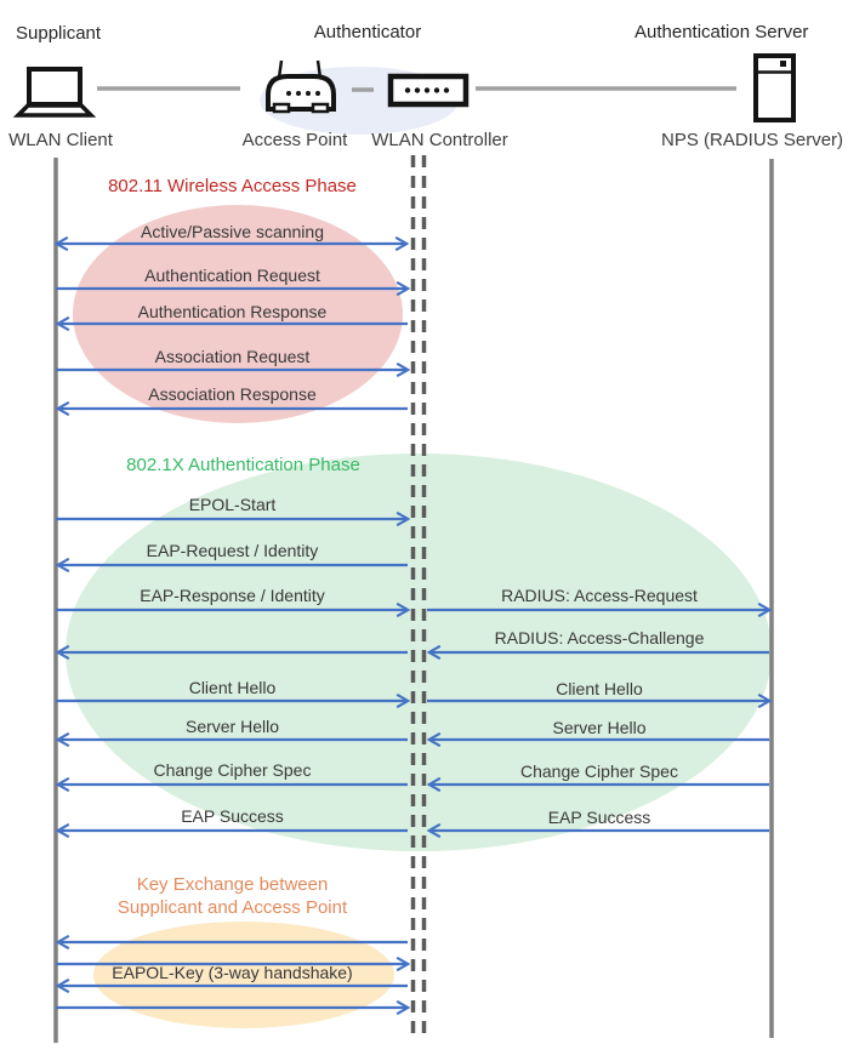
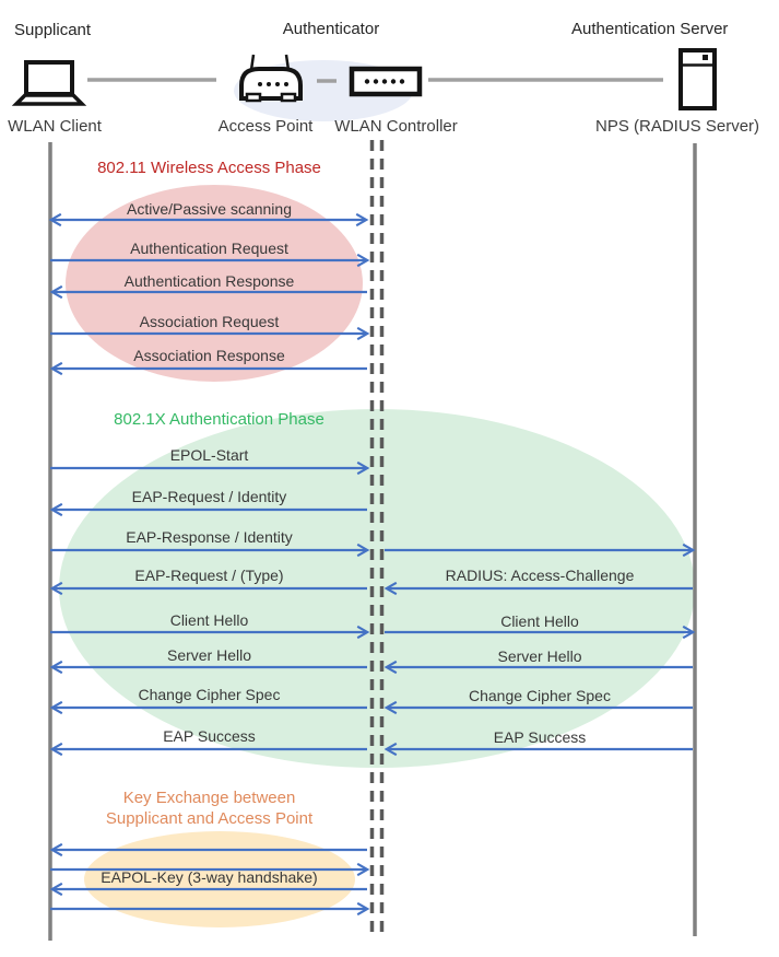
  Supplicant
  Authenticator
  Authentication Server
  WLAN Client
  Access Point
  WLAN Controller
  NPS (RADIUS Server)
  802.11 Wireless Access Phase
  802.1X Authentication Phase
  Key Exchange between
  Supplicant and Access Point
  Active/Passive scanning
  Authentication Request
  Authentication Response
  Association Request
  Association Response
  EPOL-Start
  EAP-Request / Identity
  EAP-Response / Identity
+ EAP-Request / (Type)
  Client Hello
  Server Hello
  Change Cipher Spec
  EAP Success
  EAPOL-Key (3-way handshake)
- RADIUS: Access-Request
  RADIUS: Access-Challenge
  Client Hello
  Server Hello
  Change Cipher Spec
  EAP Success
